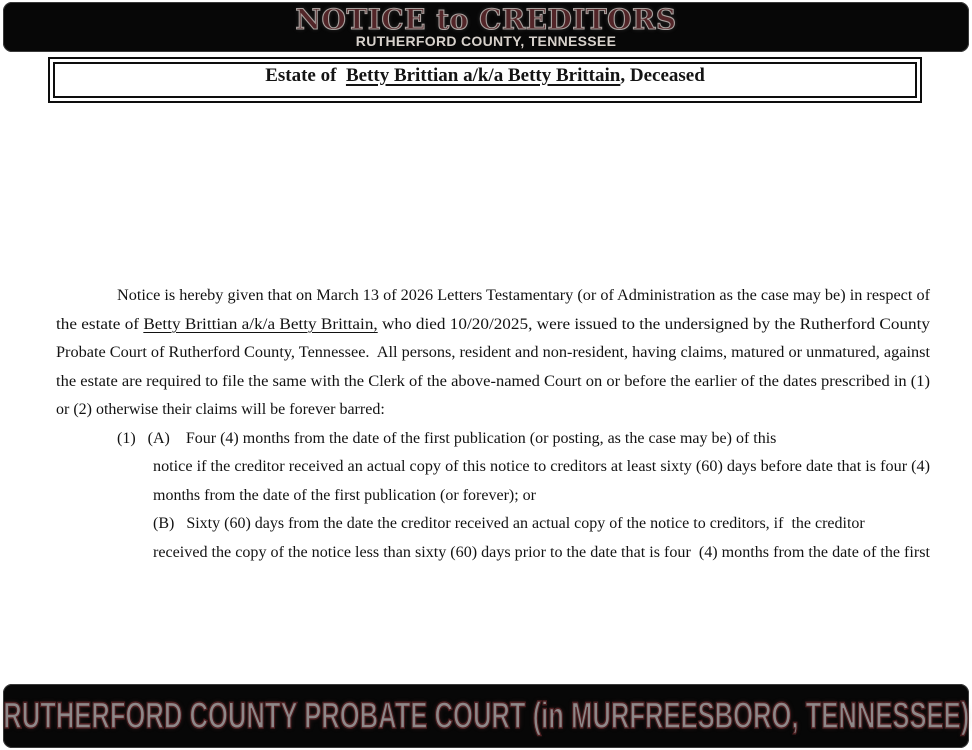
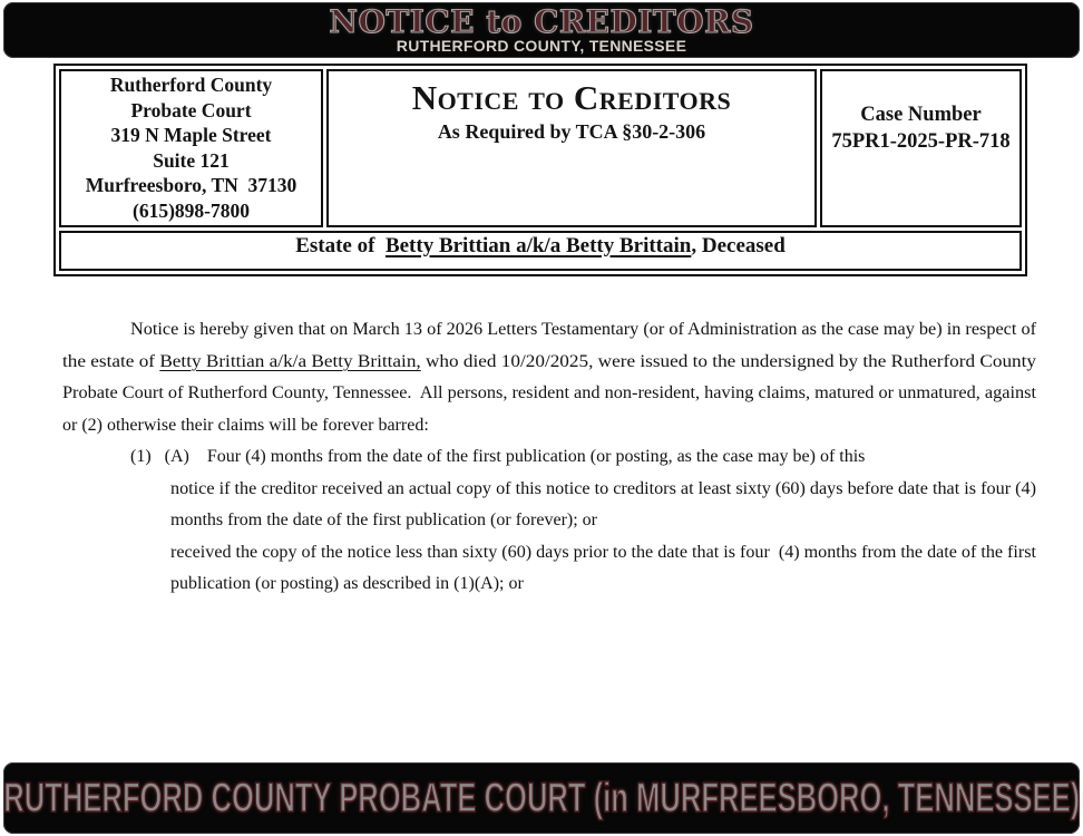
  NOTICE to CREDITORS
  RUTHERFORD COUNTY, TENNESSEE
+ Rutherford County Probate Court 319 N Maple Street Suite 121 Murfreesboro, TN 37130 (615)898-7800	Notice to Creditors As Required by TCA §30-2-306	Case Number 75PR1-2025-PR-718
  Estate of Betty Brittian a/k/a Betty Brittain, Deceased
  Notice is hereby given that on March 13 of 2026 Letters Testamentary (or of Administration as the case may be) in respect of
  the estate of Betty Brittian a/k/a Betty Brittain, who died 10/20/2025, were issued to the undersigned by the Rutherford County
  Probate Court of Rutherford County, Tennessee. All persons, resident and non-resident, having claims, matured or unmatured, against
- the estate are required to file the same with the Clerk of the above-named Court on or before the earlier of the dates prescribed in (1)
  or (2) otherwise their claims will be forever barred:
  (1) (A) Four (4) months from the date of the first publication (or posting, as the case may be) of this
  notice if the creditor received an actual copy of this notice to creditors at least sixty (60) days before date that is four (4)
  months from the date of the first publication (or forever); or
- (B) Sixty (60) days from the date the creditor received an actual copy of the notice to creditors, if the creditor
  received the copy of the notice less than sixty (60) days prior to the date that is four (4) months from the date of the first
+ publication (or posting) as described in (1)(A); or
  RUTHERFORD COUNTY PROBATE COURT (in MURFREESBORO, TENNESSEE)
